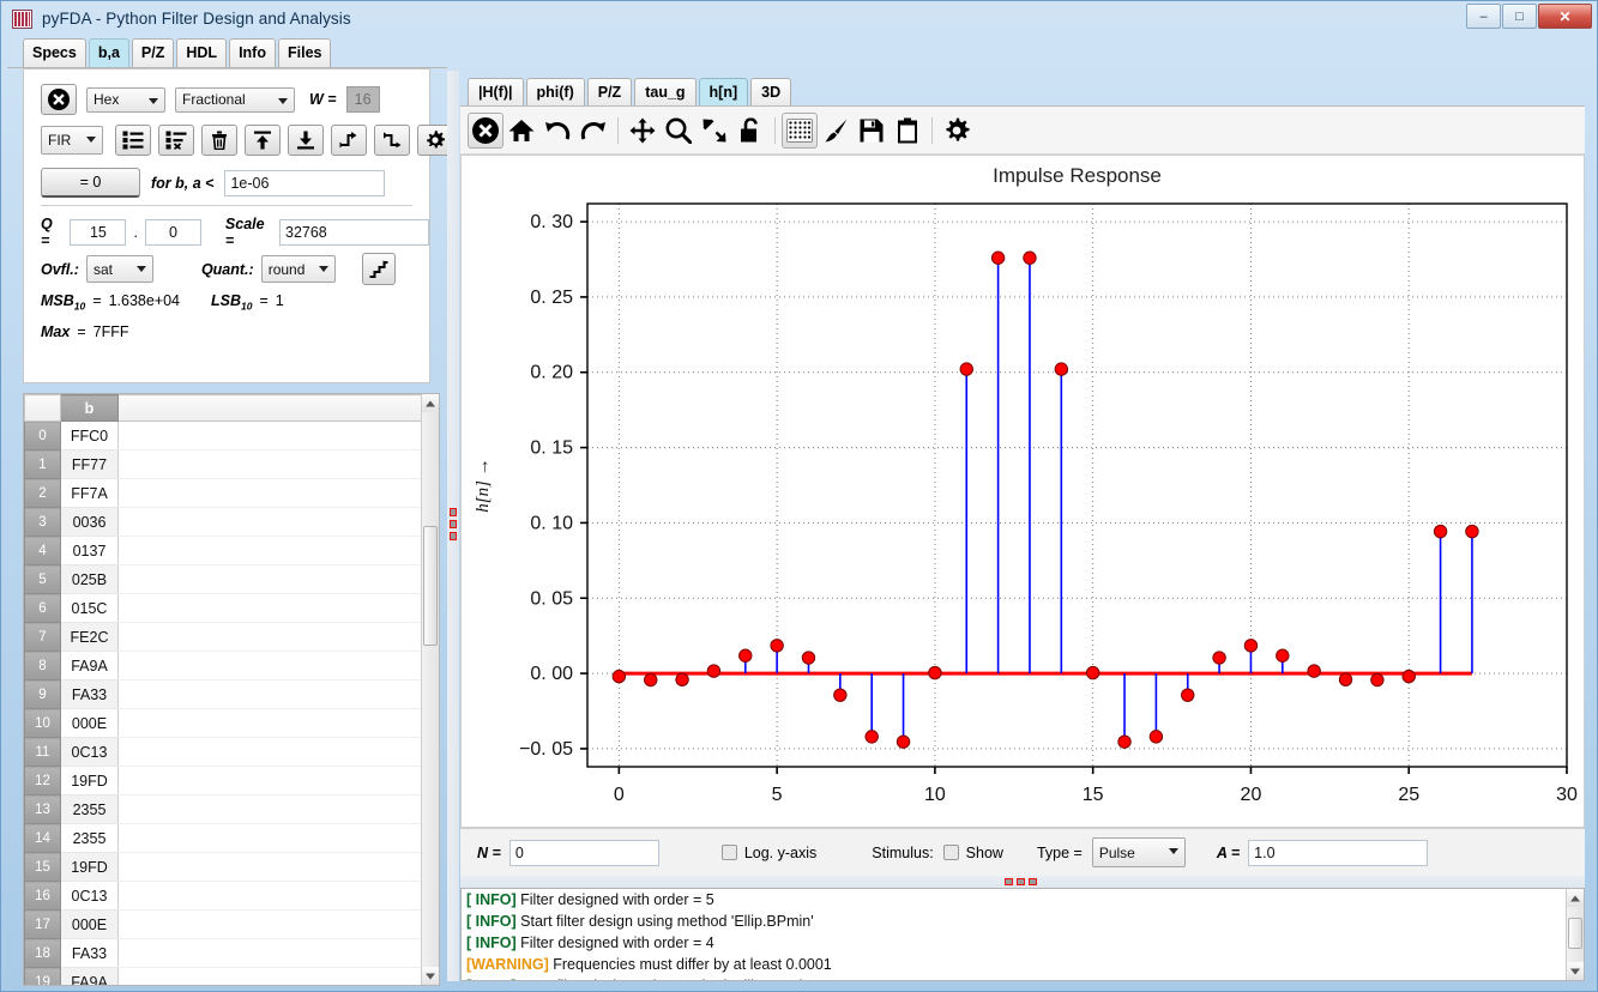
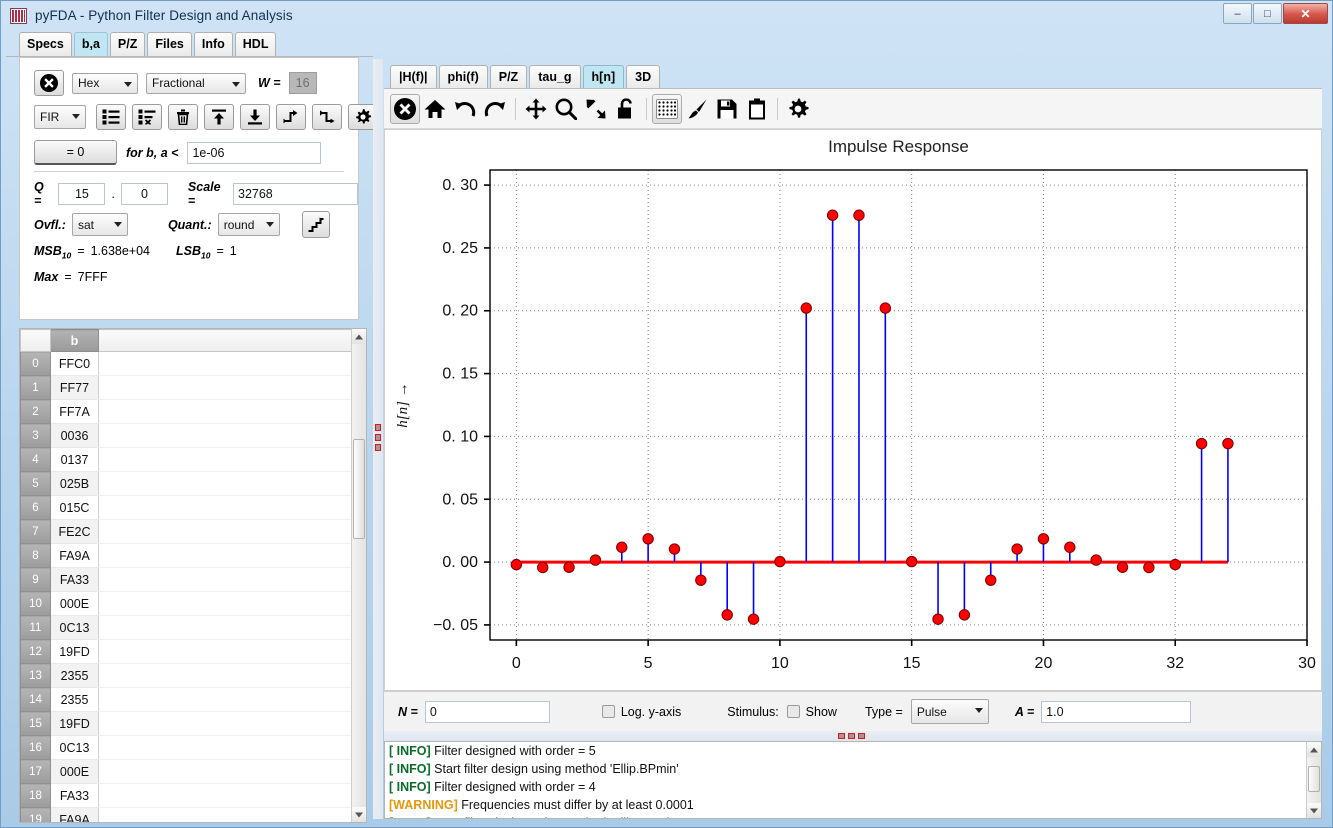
  pyFDA - Python Filter Design and Analysis
  –
  □
  ✕
  Specs
  b,a
  P/Z
- HDL
+ Files
  Info
- Files
+ HDL
  Hex
  Fractional
  W =
  16
  FIR
  = 0
  for b, a <
  1e-06
  Q =
  15
  .
  0
  Scale =
  32768
  Ovfl.:
  sat
  Quant.:
  round
  MSB10
  =
  1.638e+04
  LSB10
  =
  1
  Max
  =
  7FFF
  	b
  0	FFC0
  1	FF77
  2	FF7A
  3	0036
  4	0137
  5	025B
  6	015C
  7	FE2C
  8	FA9A
  9	FA33
  10	000E
  11	0C13
  12	19FD
  13	2355
  14	2355
  15	19FD
  16	0C13
  17	000E
  18	FA33
  19	FA9A
  |H(f)|
  phi(f)
  P/Z
  tau_g
  h[n]
  3D
  Impulse Response
  0
  5
  10
  15
  20
- 25
+ 32
  30
  −0. 05
  0. 00
  0. 05
  0. 10
  0. 15
  0. 20
  0. 25
  0. 30
  N =
  0
  Log. y-axis
  Stimulus:
  Show
  Type =
  Pulse
  A =
  1.0
  [ INFO] Filter designed with order = 5
  [ INFO] Start filter design using method 'Ellip.BPmin'
  [ INFO] Filter designed with order = 4
  [WARNING] Frequencies must differ by at least 0.0001
